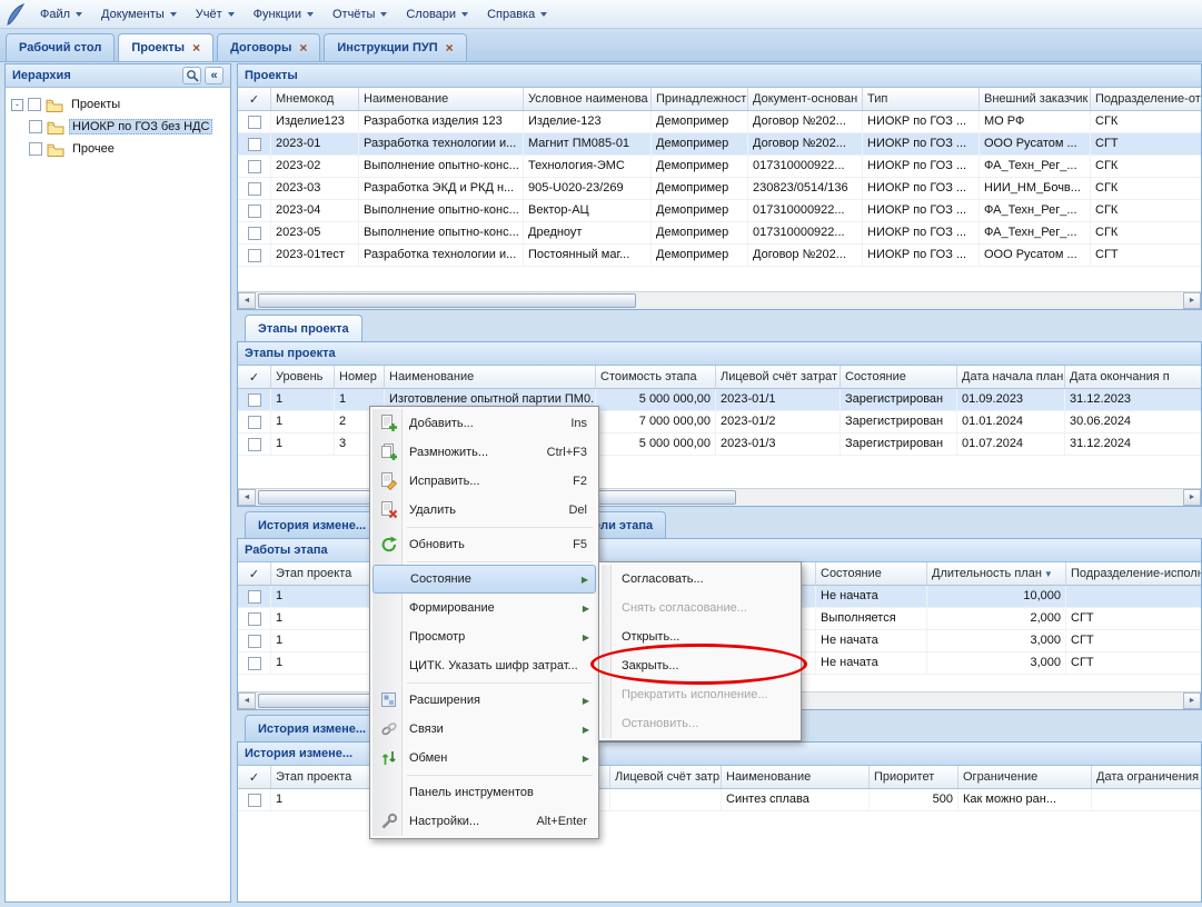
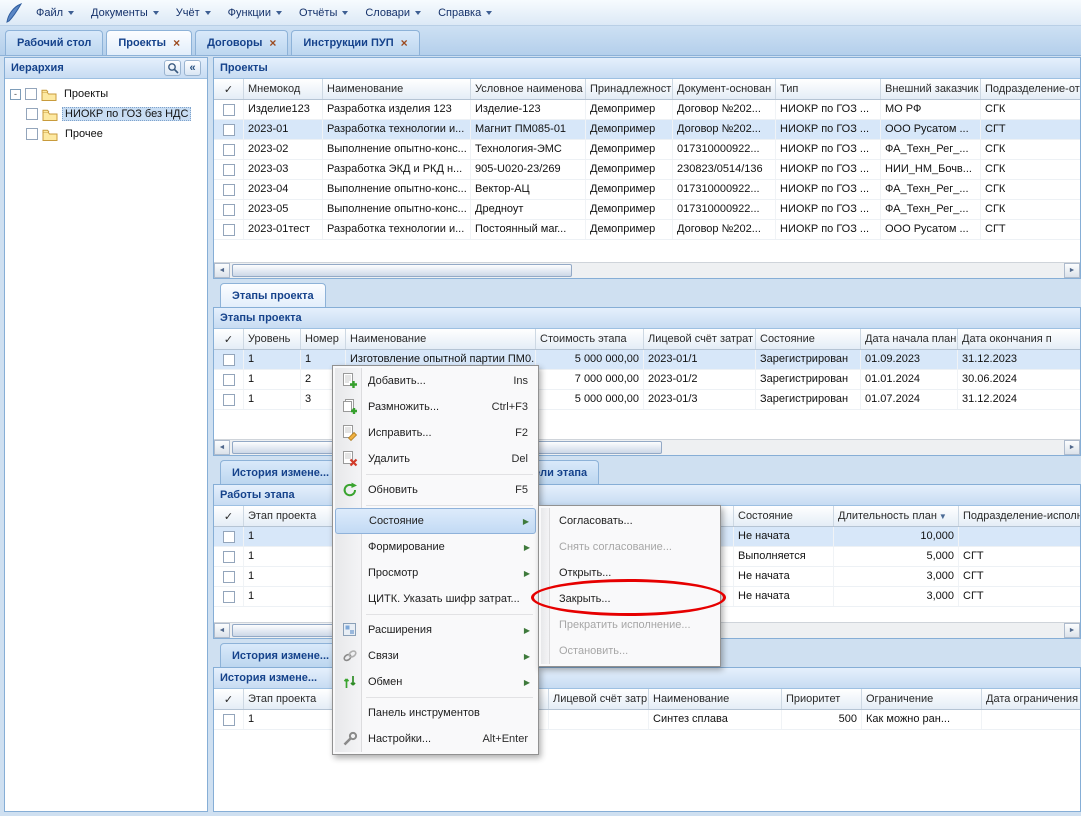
  Файл
  Документы
  Учёт
  Функции
  Отчёты
  Словари
  Справка
  Рабочий стол
  Проекты
  ×
  Договоры
  ×
  Инструкции ПУП
  ×
  Иерархия
  «
  -
  Проекты
  НИОКР по ГОЗ без НДС
  Прочее
  Проекты
  ✓
  Мнемокод
  Наименование
  Условное наименова
  Принадлежност
  Документ-основан
  Тип
  Внешний заказчик
  Подразделение-от
  Изделие123
  Разработка изделия 123
  Изделие-123
  Демопример
  Договор №202...
  НИОКР по ГОЗ ...
  МО РФ
  СГК
  2023-01
  Разработка технологии и...
  Магнит ПМ085-01
  Демопример
  Договор №202...
  НИОКР по ГОЗ ...
  ООО Русатом ...
  СГТ
  2023-02
  Выполнение опытно-конс...
  Технология-ЭМС
  Демопример
  017310000922...
  НИОКР по ГОЗ ...
  ФА_Техн_Рег_...
  СГК
  2023-03
  Разработка ЭКД и РКД н...
  905-U020-23/269
  Демопример
  230823/0514/136
  НИОКР по ГОЗ ...
  НИИ_НМ_Бочв...
  СГК
  2023-04
  Выполнение опытно-конс...
  Вектор-АЦ
  Демопример
  017310000922...
  НИОКР по ГОЗ ...
  ФА_Техн_Рег_...
  СГК
  2023-05
  Выполнение опытно-конс...
  Дредноут
  Демопример
  017310000922...
  НИОКР по ГОЗ ...
  ФА_Техн_Рег_...
  СГК
  2023-01тест
  Разработка технологии и...
  Постоянный маг...
  Демопример
  Договор №202...
  НИОКР по ГОЗ ...
  ООО Русатом ...
  СГТ
  Этапы проекта
  Этапы проекта
  ✓
  Уровень
  Номер
  Наименование
  Стоимость этапа
  Лицевой счёт затрат
  Состояние
  Дата начала план
  Дата окончания п
  1
  1
  Изготовление опытной партии ПМ0..
  5 000 000,00
  2023-01/1
  Зарегистрирован
  01.09.2023
  31.12.2023
  1
  2
  7 000 000,00
  2023-01/2
  Зарегистрирован
  01.01.2024
  30.06.2024
  1
  3
  5 000 000,00
  2023-01/3
  Зарегистрирован
  01.07.2024
  31.12.2024
  История измене...
  Работы этапа
  ✓
  Этап проекта
  Состояние
  Длительность план
  ▼
  Подразделение-исполн
  1
  Не начата
  10,000
  1
  Выполняется
- 2,000
+ 5,000
  СГТ
  1
  Не начата
  3,000
  СГТ
  1
  Не начата
  3,000
  СГТ
  История измене...
  История измене...
  ✓
  Этап проекта
  Лицевой счёт затр
  Наименование
  Приоритет
  Ограничение
  Дата ограничения
  1
  Синтез сплава
  500
  Как можно ран...
  Добавить...
  Ins
  Размножить...
  Ctrl+F3
  Исправить...
  F2
  Удалить
  Del
  Обновить
  F5
  Состояние
  ▶
  Формирование
  ▶
  Просмотр
  ▶
  ЦИТК. Указать шифр затрат...
  Расширения
  ▶
  Связи
  ▶
  Обмен
  ▶
  Панель инструментов
  Настройки...
  Alt+Enter
  Согласовать...
  Снять согласование...
  Открыть...
  Закрыть...
  Прекратить исполнение...
  Остановить...
